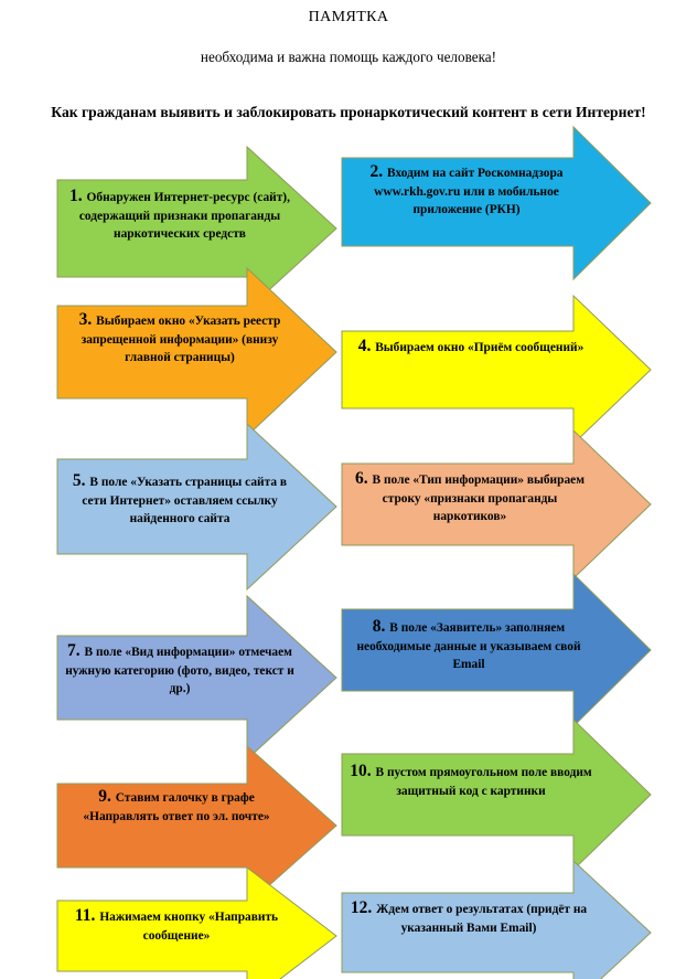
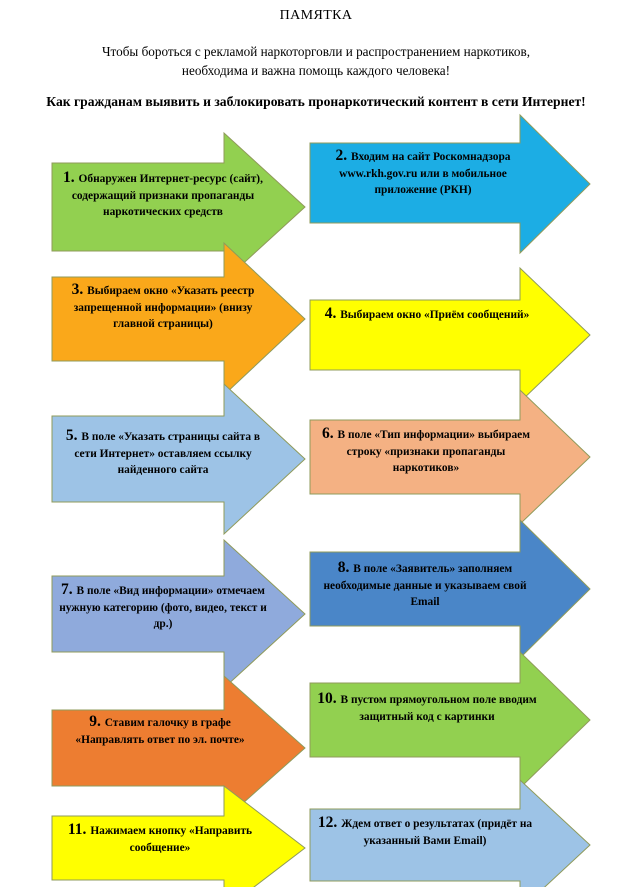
  ПАМЯТКА
+ Чтобы бороться с рекламой наркоторговли и распространением наркотиков,
  необходима и важна помощь каждого человека!
  Как гражданам выявить и заблокировать пронаркотический контент в сети Интернет!
  1. Обнаружен Интернет-ресурс (сайт), содержащий признаки пропаганды наркотических средств
  2. Входим на сайт Роскомнадзора www.rkh.gov.ru или в мобильное приложение (РКН)
  3. Выбираем окно «Указать реестр запрещенной информации» (внизу главной страницы)
  4. Выбираем окно «Приём сообщений»
  5. В поле «Указать страницы сайта в сети Интернет» оставляем ссылку найденного сайта
  6. В поле «Тип информации» выбираем строку «признаки пропаганды наркотиков»
  7. В поле «Вид информации» отмечаем нужную категорию (фото, видео, текст и др.)
  8. В поле «Заявитель» заполняем необходимые данные и указываем свой Email
  9. Ставим галочку в графе «Направлять ответ по эл. почте»
  10. В пустом прямоугольном поле вводим защитный код с картинки
  11. Нажимаем кнопку «Направить сообщение»
  12. Ждем ответ о результатах (придёт на указанный Вами Email)
